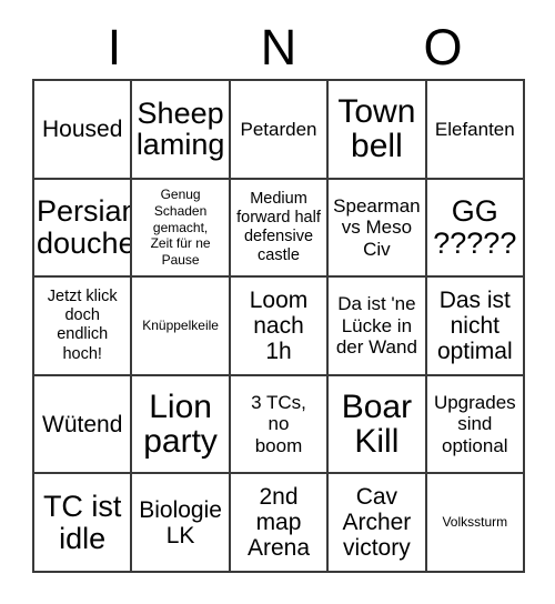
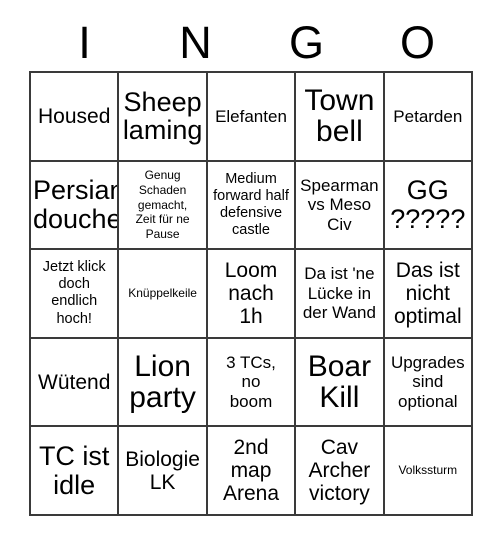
  I
  N
+ G
  O
  Housed
  Sheep
  laming
- Petarden
+ Elefanten
  Town
  bell
- Elefanten
+ Petarden
  Persian
  douche
  Genug
  Schaden
  gemacht,
  Zeit für ne
  Pause
  Medium
  forward half
  defensive
  castle
  Spearman
  vs Meso
  Civ
  GG
  ?????
  Jetzt klick
  doch
  endlich
  hoch!
  Knüppelkeile
  Loom
  nach
  1h
  Da ist 'ne
  Lücke in
  der Wand
  Das ist
  nicht
  optimal
  Wütend
  Lion
  party
  3 TCs,
  no
  boom
  Boar
  Kill
  Upgrades
  sind
  optional
  TC ist
  idle
  Biologie
  LK
  2nd
  map
  Arena
  Cav
  Archer
  victory
  Volkssturm
